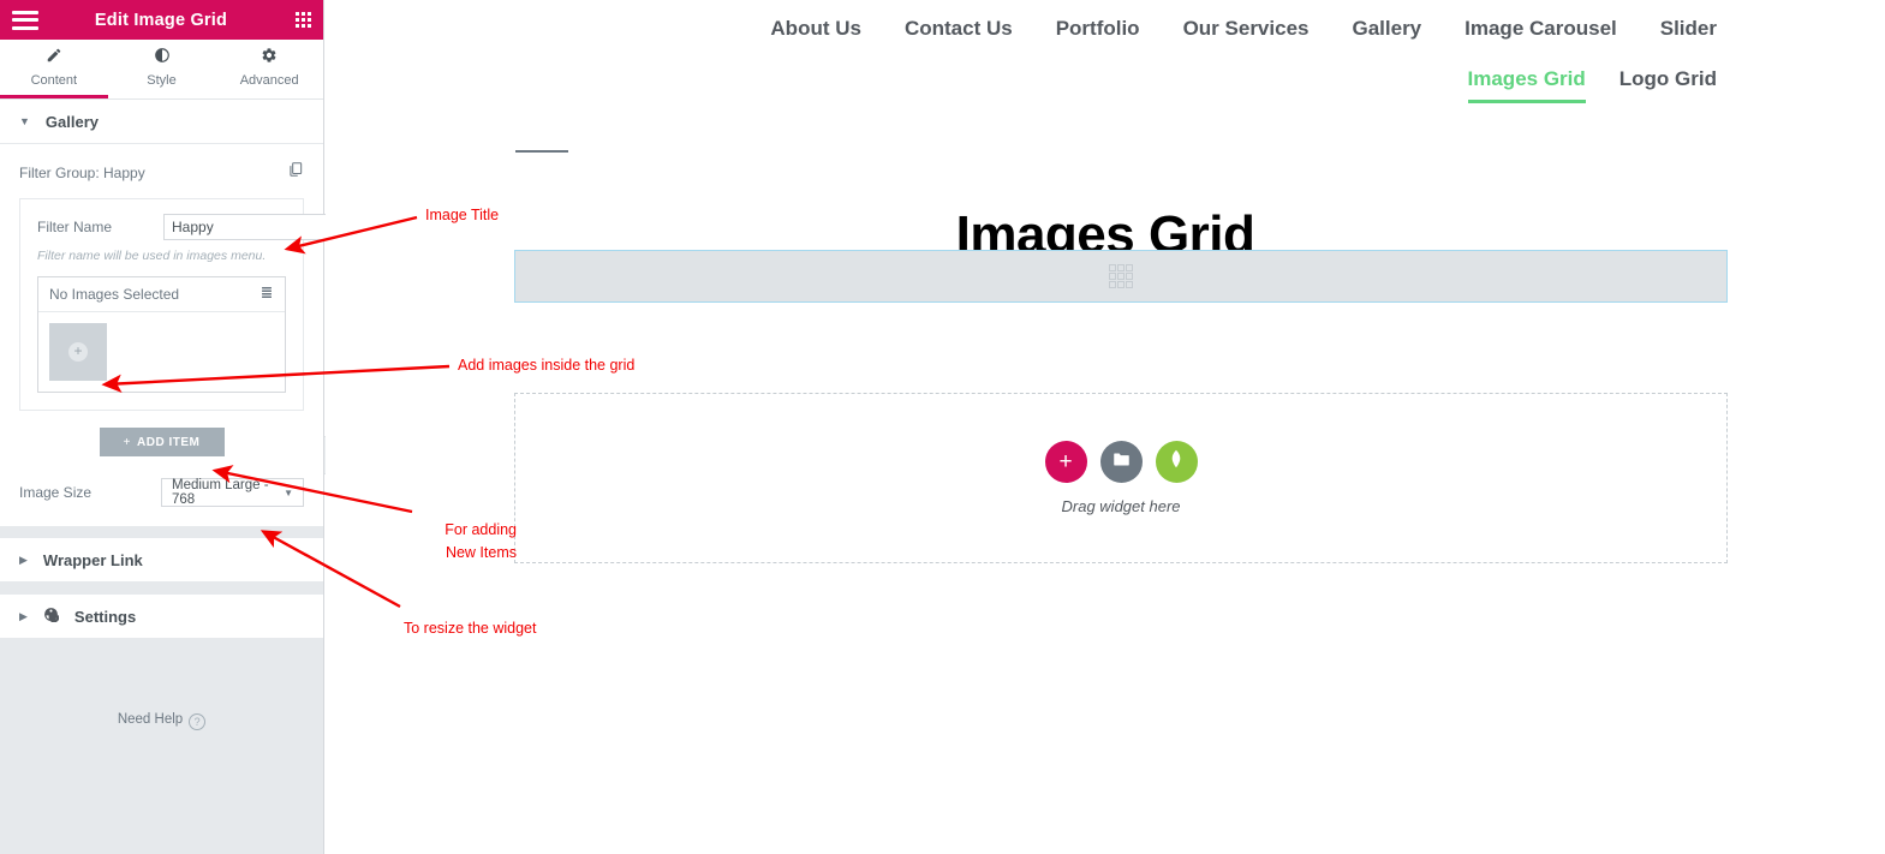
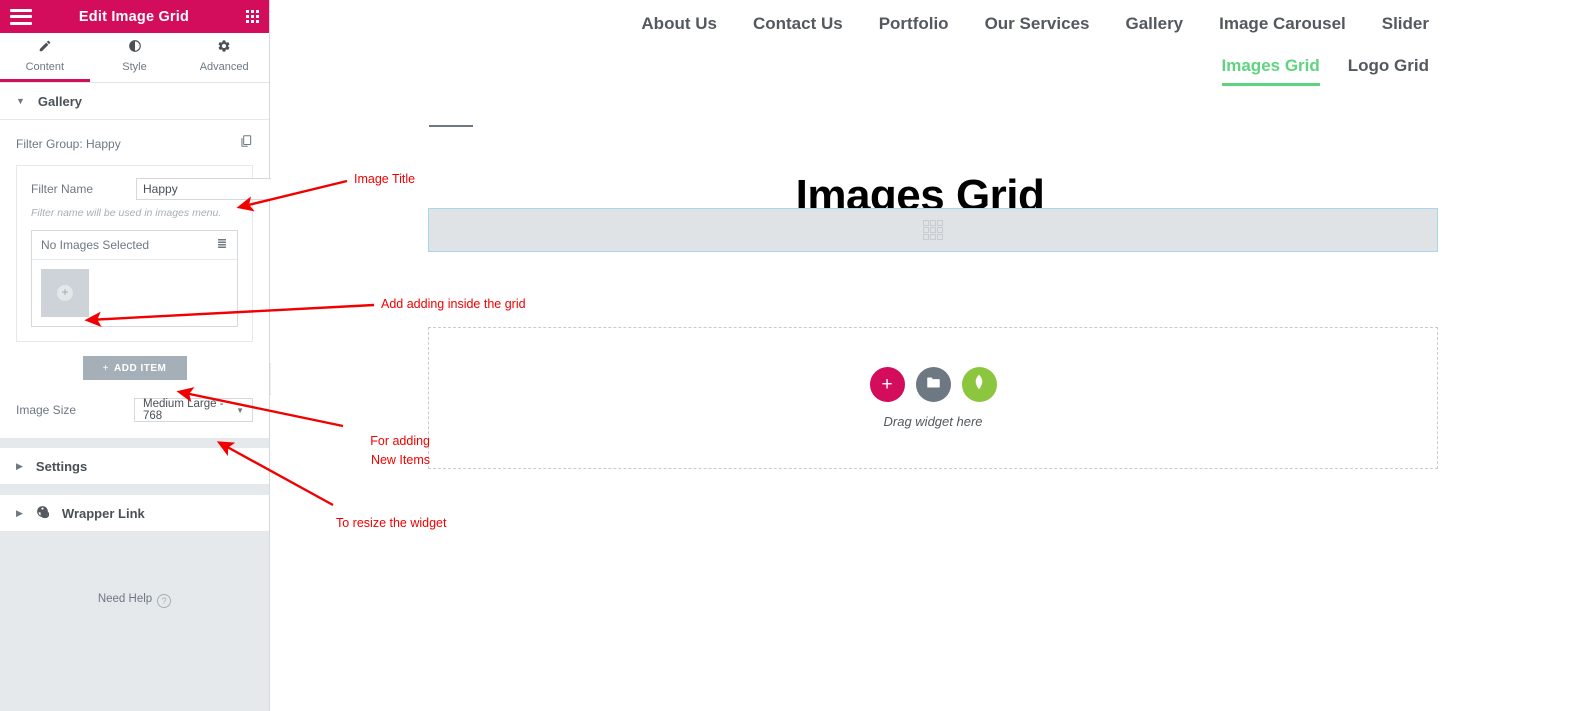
  Edit Image Grid
  Content
  Style
  Advanced
  ▼
  Gallery
  Filter Group: Happy
  Filter Name
  Happy
  Filter name will be used in images menu.
  No Images Selected
  +
  + ADD ITEM
  Image Size
  Medium Large - 768
  ▼
  ▶
- Wrapper Link
+ Settings
  ▶
- Settings
+ Wrapper Link
  Need Help ?
  About Us
  Contact Us
  Portfolio
  Our Services
  Gallery
  Image Carousel
  Slider
  Images Grid
  Logo Grid
  Images Grid
  +
  Drag widget here
  Image Title
- Add images inside the grid
+ Add adding inside the grid
  For adding
  New Items
  To resize the widget
